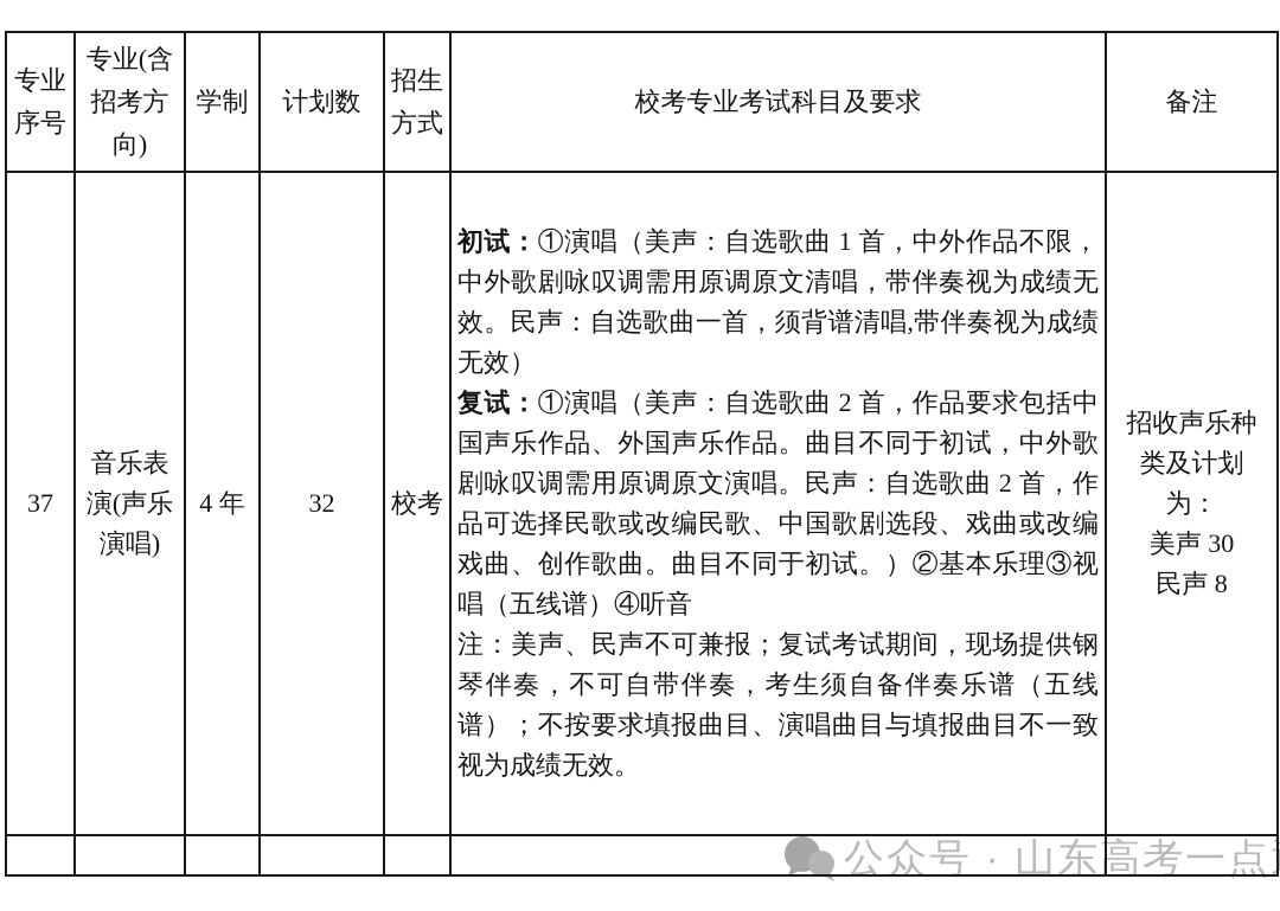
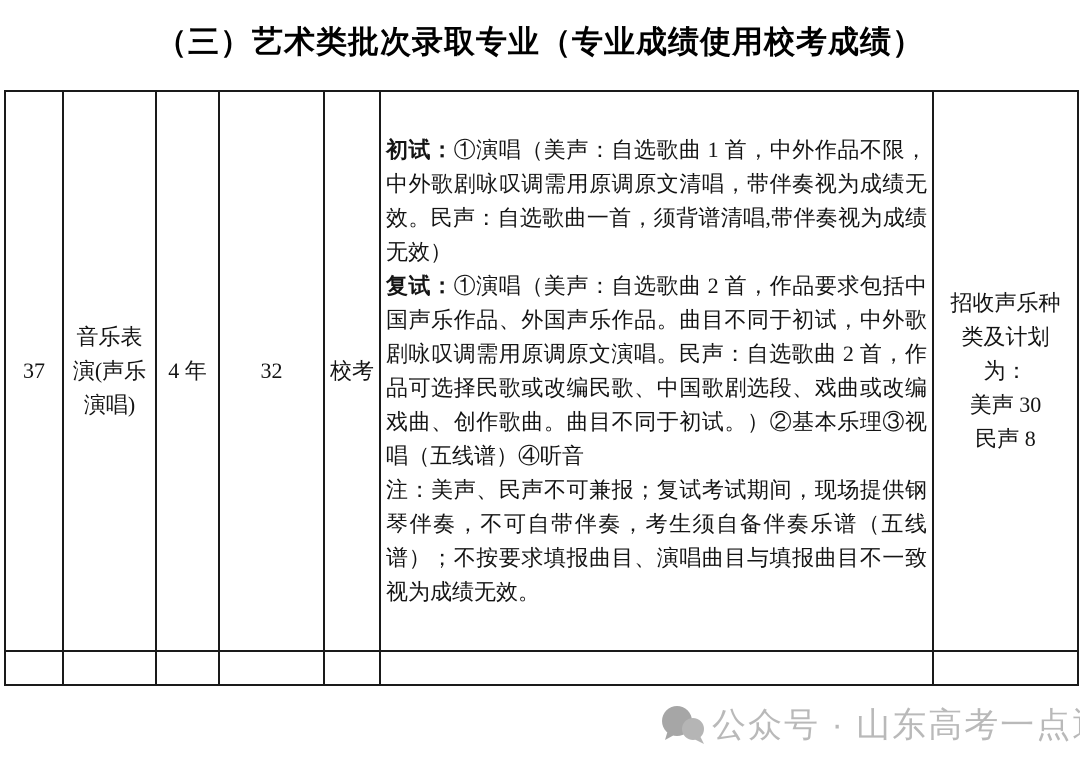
+ （三）艺术类批次录取专业（专业成绩使用校考成绩）
  公众号 · 山东高考一点
- 专业序号	专业(含招考方向)	学制	计划数	招生方式	校考专业考试科目及要求	备注
  37	音乐表演(声乐演唱)	4 年	32	校考	初试：①演唱（美声：自选歌曲 1 首，中外作品不限，中外歌剧咏叹调需用原调原文清唱，带伴奏视为成绩无效。民声：自选歌曲一首，须背谱清唱,带伴奏视为成绩无效） 复试：①演唱（美声：自选歌曲 2 首，作品要求包括中国声乐作品、外国声乐作品。曲目不同于初试，中外歌剧咏叹调需用原调原文演唱。民声：自选歌曲 2 首，作品可选择民歌或改编民歌、中国歌剧选段、戏曲或改编戏曲、创作歌曲。曲目不同于初试。）②基本乐理③视唱（五线谱）④听音 注：美声、民声不可兼报；复试考试期间，现场提供钢琴伴奏，不可自带伴奏，考生须自备伴奏乐谱（五线谱）；不按要求填报曲目、演唱曲目与填报曲目不一致视为成绩无效。	招收声乐种类及计划为： 美声 30 民声 8
